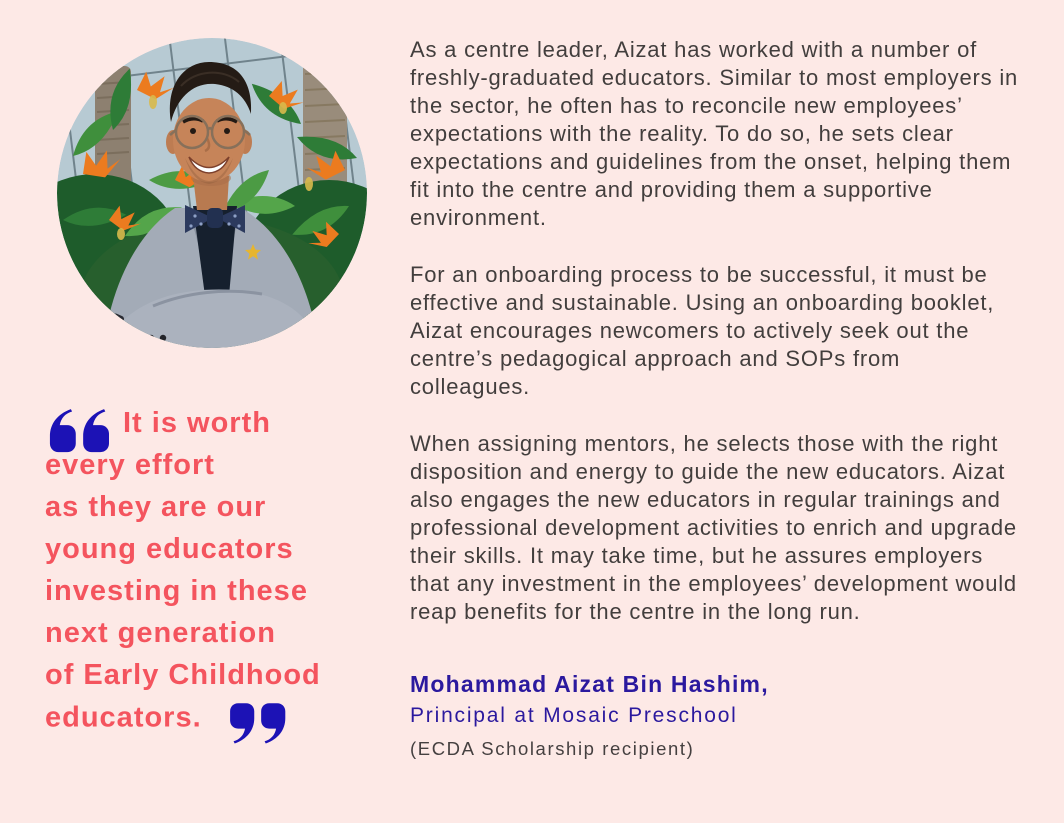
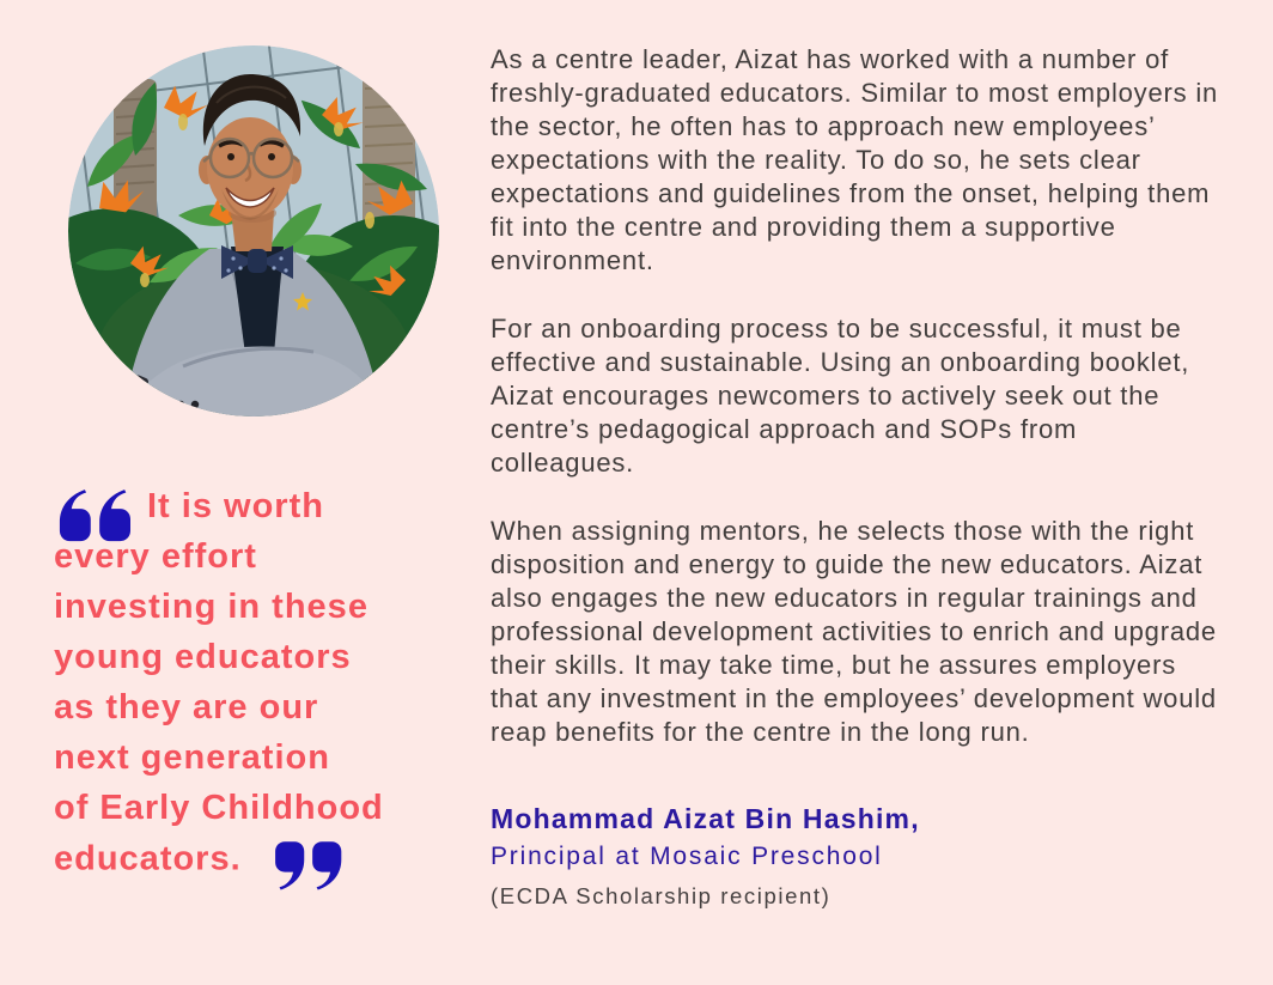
  It is worth
  every effort
- as they are our
+ investing in these
  young educators
- investing in these
+ as they are our
  next generation
  of Early Childhood
  educators.
- As a centre leader, Aizat has worked with a number of freshly-graduated educators. Similar to most employers in the sector, he often has to reconcile new employees’ expectations with the reality. To do so, he sets clear expectations and guidelines from the onset, helping them fit into the centre and providing them a supportive environment.
+ As a centre leader, Aizat has worked with a number of freshly-graduated educators. Similar to most employers in the sector, he often has to approach new employees’ expectations with the reality. To do so, he sets clear expectations and guidelines from the onset, helping them fit into the centre and providing them a supportive environment.
  For an onboarding process to be successful, it must be effective and sustainable. Using an onboarding booklet, Aizat encourages newcomers to actively seek out the centre’s pedagogical approach and SOPs from colleagues.
  When assigning mentors, he selects those with the right disposition and energy to guide the new educators. Aizat also engages the new educators in regular trainings and professional development activities to enrich and upgrade their skills. It may take time, but he assures employers that any investment in the employees’ development would reap benefits for the centre in the long run.
  Mohammad Aizat Bin Hashim,
  Principal at Mosaic Preschool
  (ECDA Scholarship recipient)
